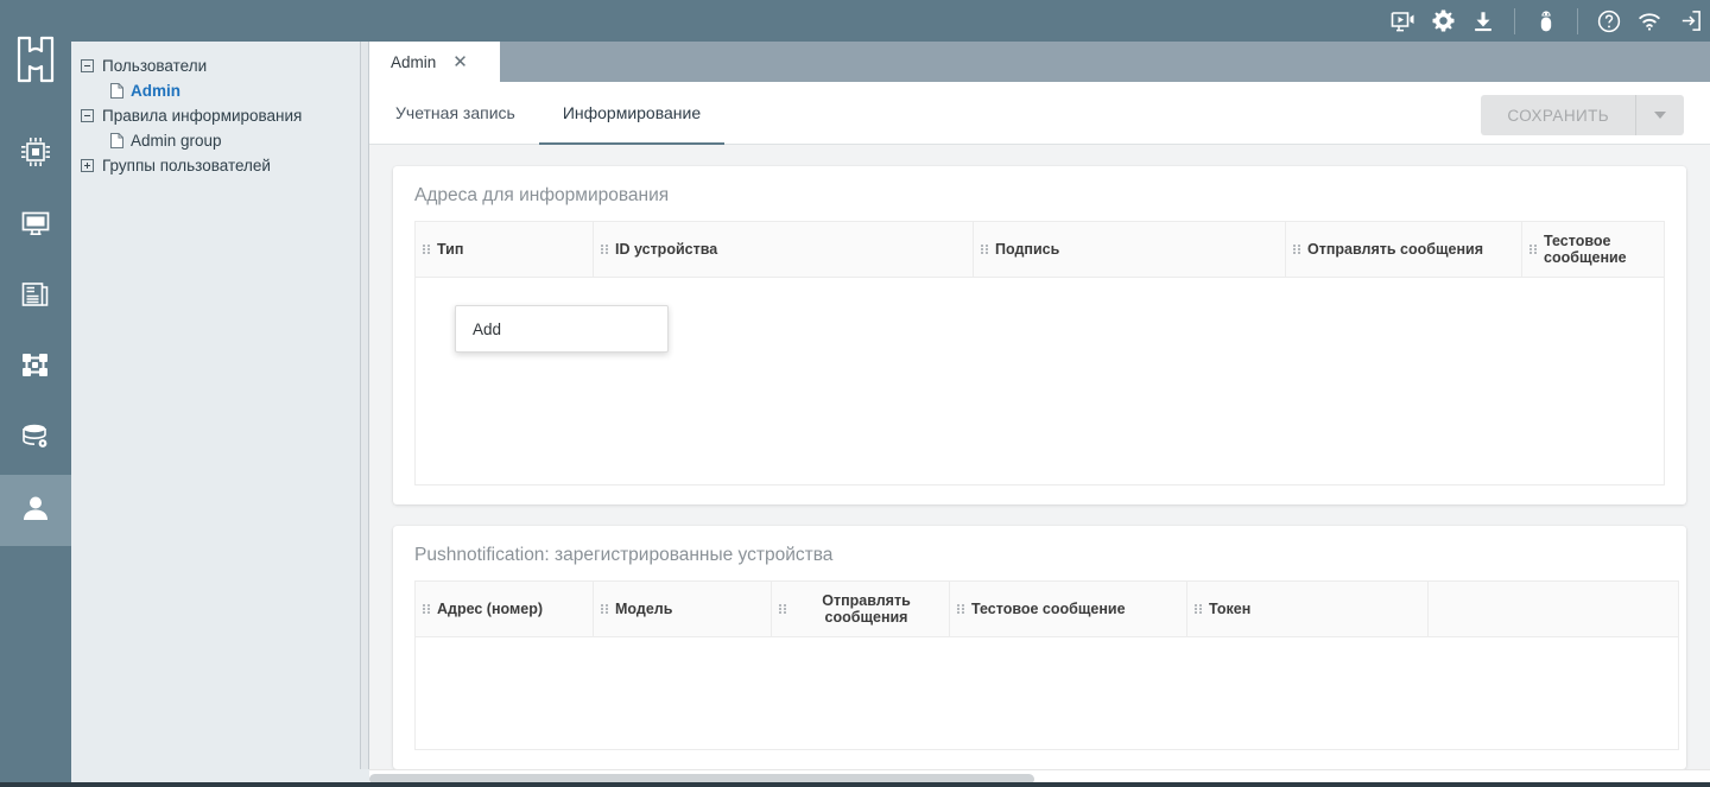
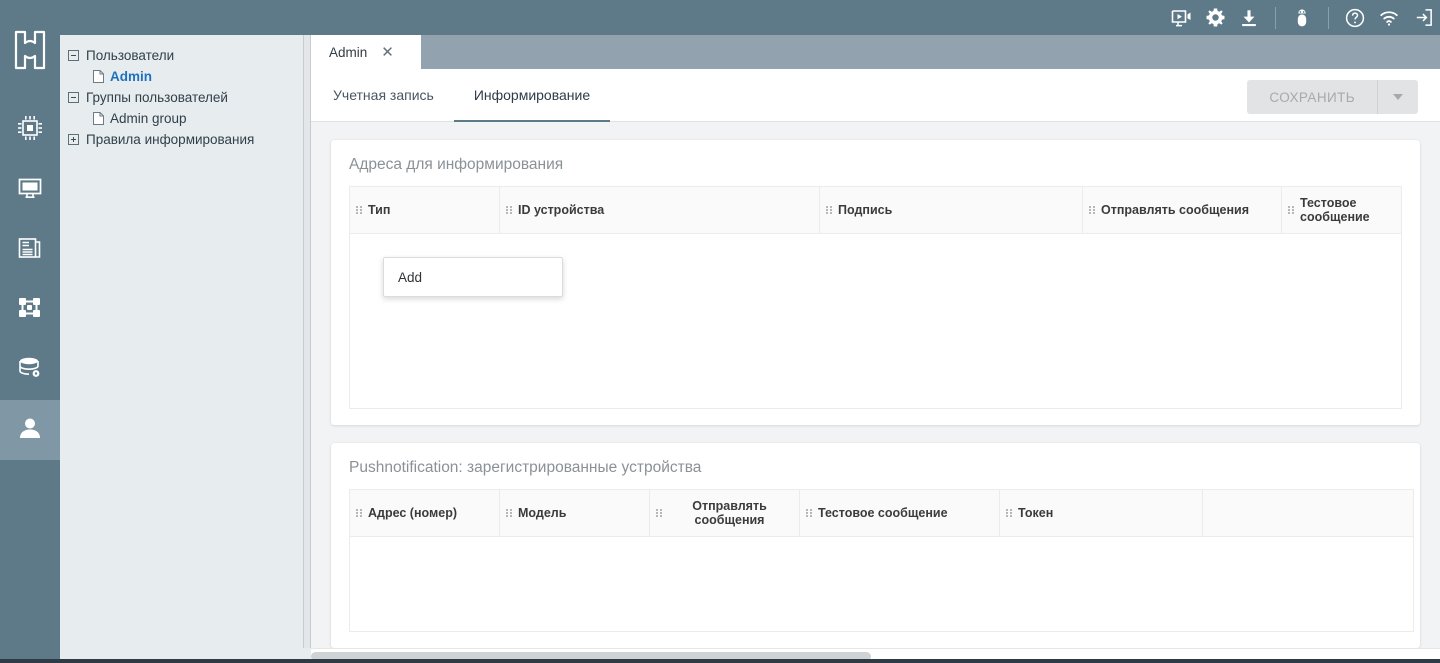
  Пользователи
  Admin
- Правила информирования
+ Группы пользователей
  Admin group
- Группы пользователей
+ Правила информирования
  Admin
  ✕
  Учетная запись
  Информирование
  СОХРАНИТЬ
  Адреса для информирования
  Тип	ID устройства	Подпись	Отправлять сообщения	Тестовое сообщение
  Pushnotification: зарегистрированные устройства
  Адрес (номер)	Модель	Отправлять сообщения	Тестовое сообщение	Токен
  Add
